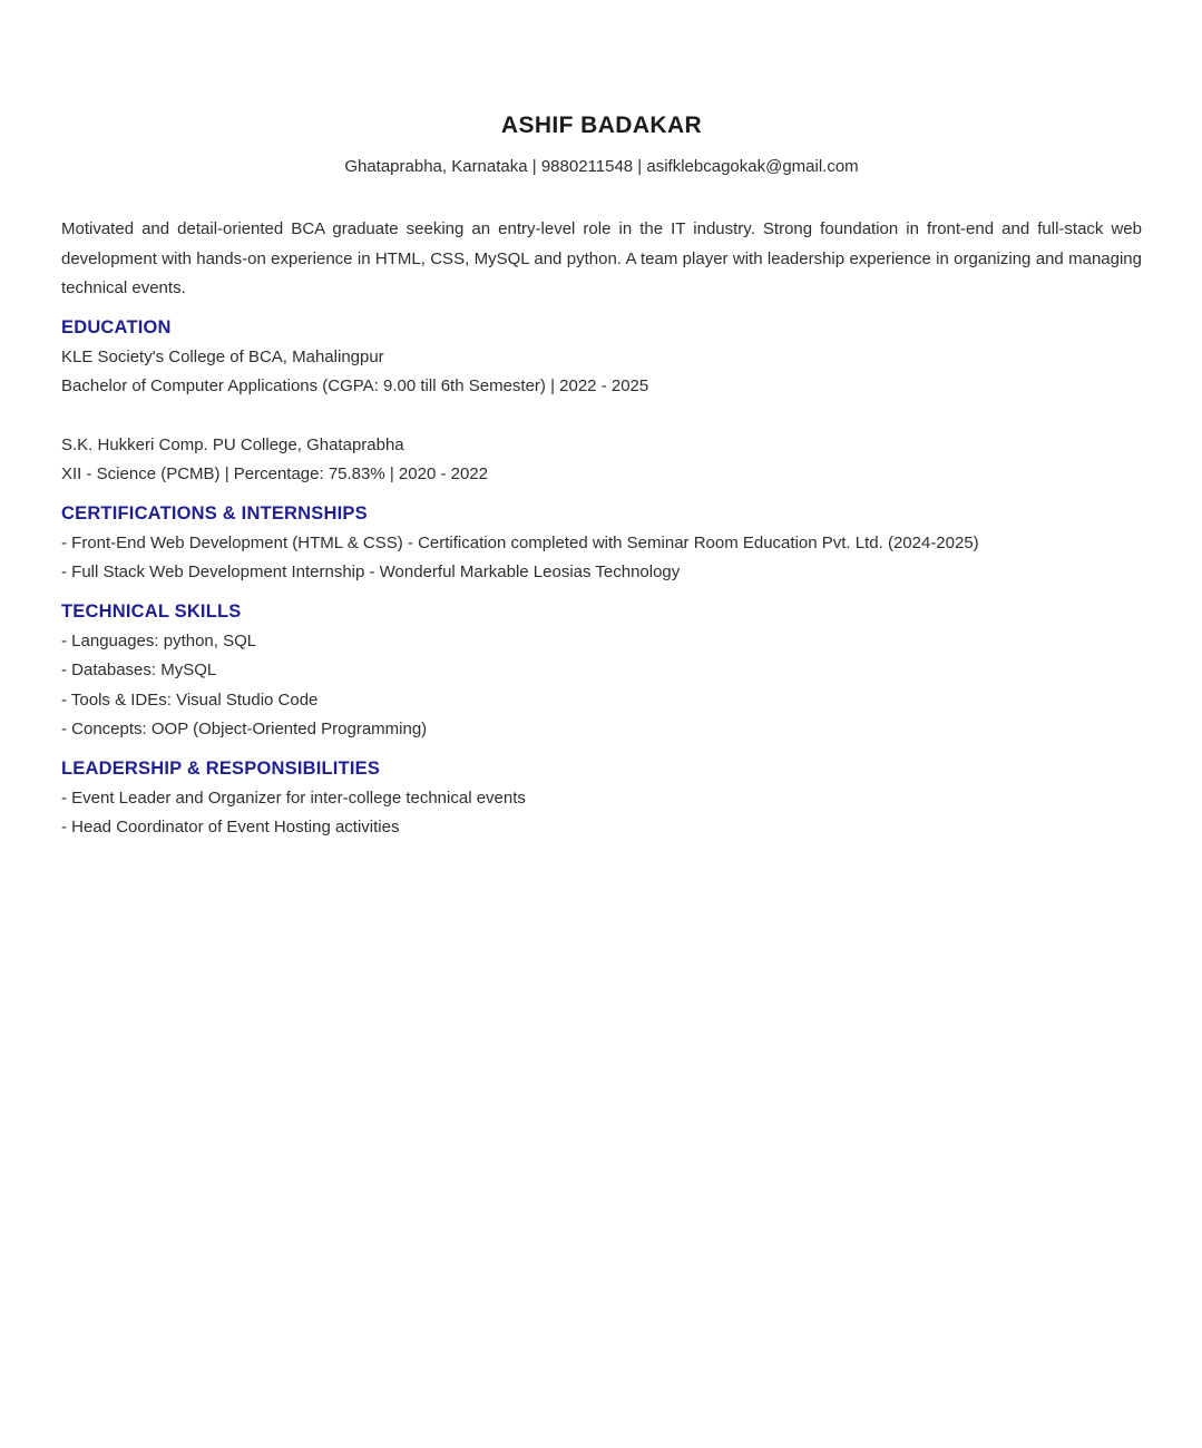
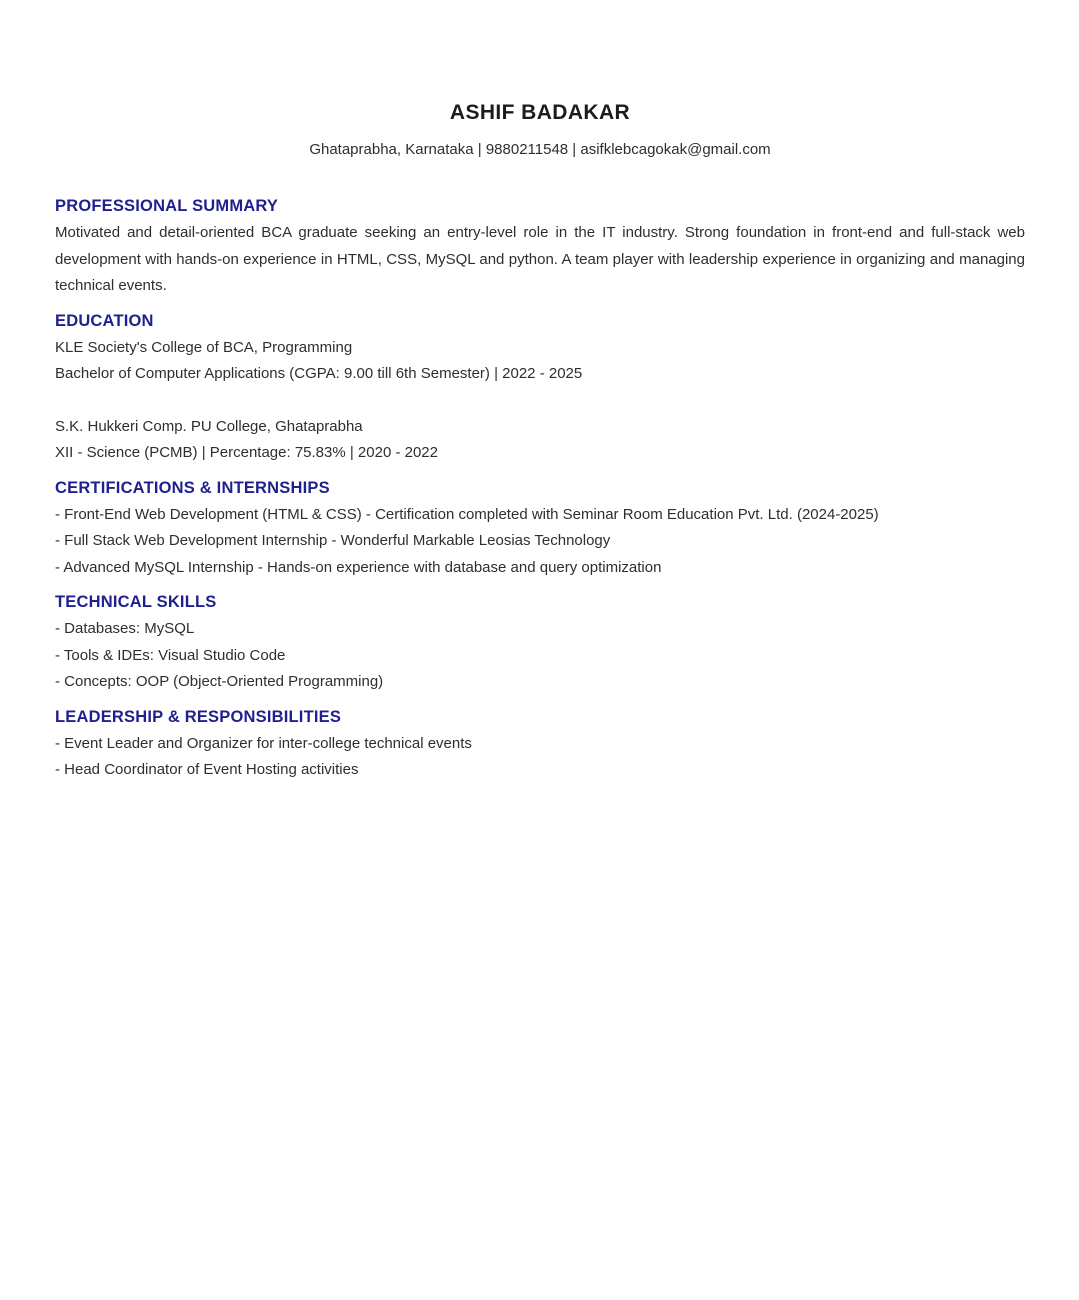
  ASHIF BADAKAR
  Ghataprabha, Karnataka | 9880211548 | asifklebcagokak@gmail.com
+ PROFESSIONAL SUMMARY
  Motivated and detail-oriented BCA graduate seeking an entry-level role in the IT industry. Strong foundation in front-end and full-stack web development with hands-on experience in HTML, CSS, MySQL and python. A team player with leadership experience in organizing and managing technical events.
  EDUCATION
- KLE Society's College of BCA, Mahalingpur
+ KLE Society's College of BCA, Programming
  Bachelor of Computer Applications (CGPA: 9.00 till 6th Semester) | 2022 - 2025
  S.K. Hukkeri Comp. PU College, Ghataprabha
  XII - Science (PCMB) | Percentage: 75.83% | 2020 - 2022
  CERTIFICATIONS & INTERNSHIPS
  - Front-End Web Development (HTML & CSS) - Certification completed with Seminar Room Education Pvt. Ltd. (2024-2025)
  - Full Stack Web Development Internship - Wonderful Markable Leosias Technology
+ - Advanced MySQL Internship - Hands-on experience with database and query optimization
  TECHNICAL SKILLS
- - Languages: python, SQL
  - Databases: MySQL
  - Tools & IDEs: Visual Studio Code
  - Concepts: OOP (Object-Oriented Programming)
  LEADERSHIP & RESPONSIBILITIES
  - Event Leader and Organizer for inter-college technical events
  - Head Coordinator of Event Hosting activities
